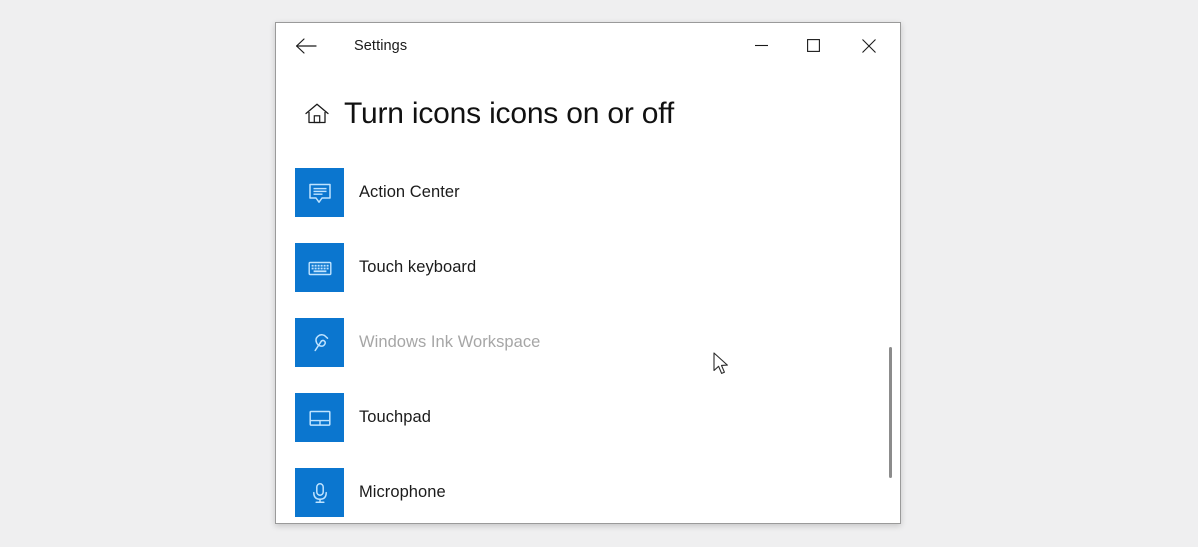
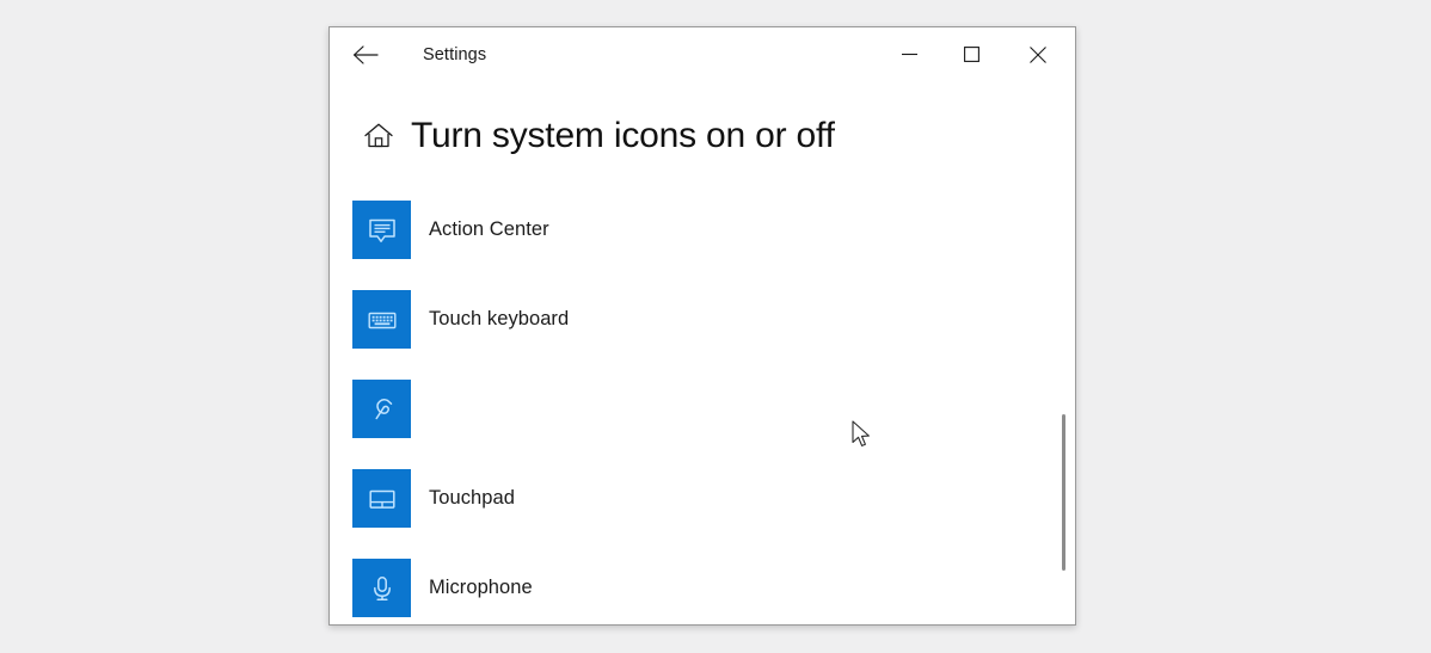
  Settings
- Turn icons icons on or off
+ Turn system icons on or off
  Action Center
  Touch keyboard
- Windows Ink Workspace
  Touchpad
  Microphone
